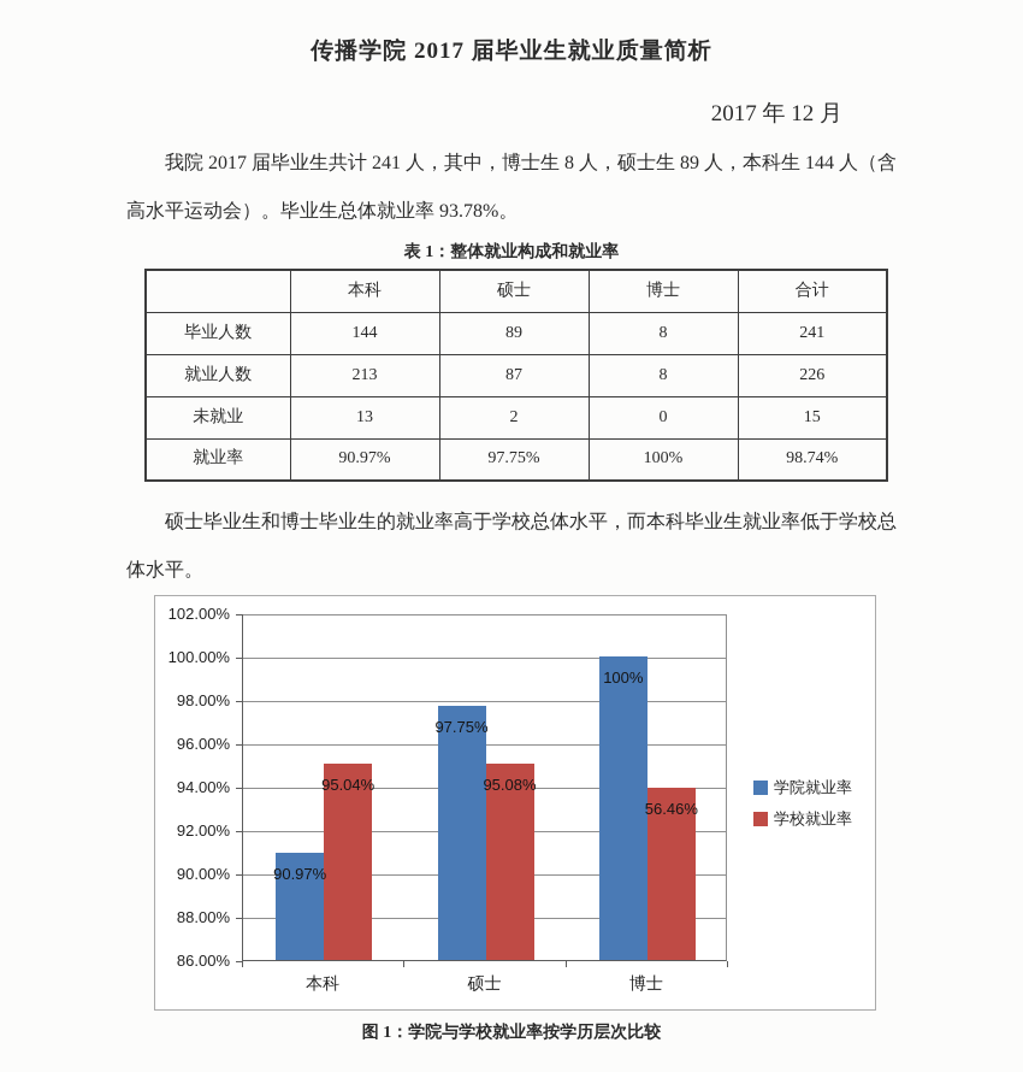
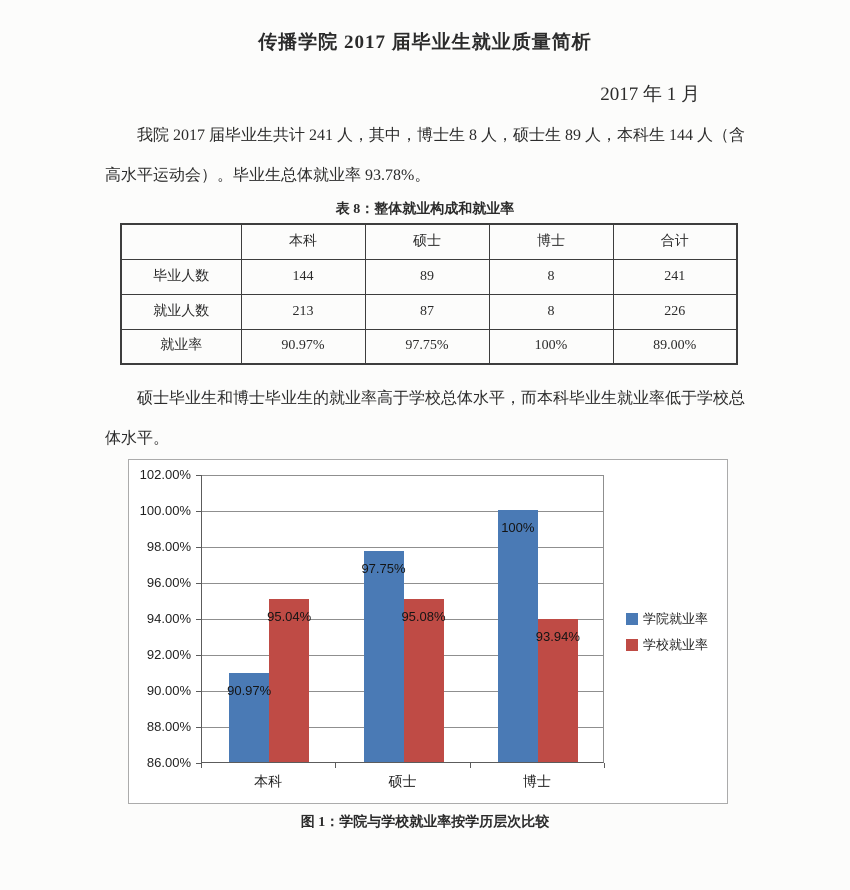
  传播学院 2017 届毕业生就业质量简析
- 2017 年 12 月
+ 2017 年 1 月
  我院 2017 届毕业生共计 241 人，其中，博士生 8 人，硕士生 89 人，本科生 144 人（含高水平运动会）。毕业生总体就业率 93.78%。
- 表 1：整体就业构成和就业率
+ 表 8：整体就业构成和就业率
  	本科	硕士	博士	合计
  毕业人数	144	89	8	241
  就业人数	213	87	8	226
- 未就业	13	2	0	15
- 就业率	90.97%	97.75%	100%	98.74%
+ 就业率	90.97%	97.75%	100%	89.00%
  硕士毕业生和博士毕业生的就业率高于学校总体水平，而本科毕业生就业率低于学校总体水平。
  90.97%
  95.04%
  97.75%
  95.08%
  100%
- 56.46%
+ 93.94%
  学院就业率
  学校就业率
  86.00%
  88.00%
  90.00%
  92.00%
  94.00%
  96.00%
  98.00%
  100.00%
  102.00%
  本科
  硕士
  博士
  图 1：学院与学校就业率按学历层次比较
